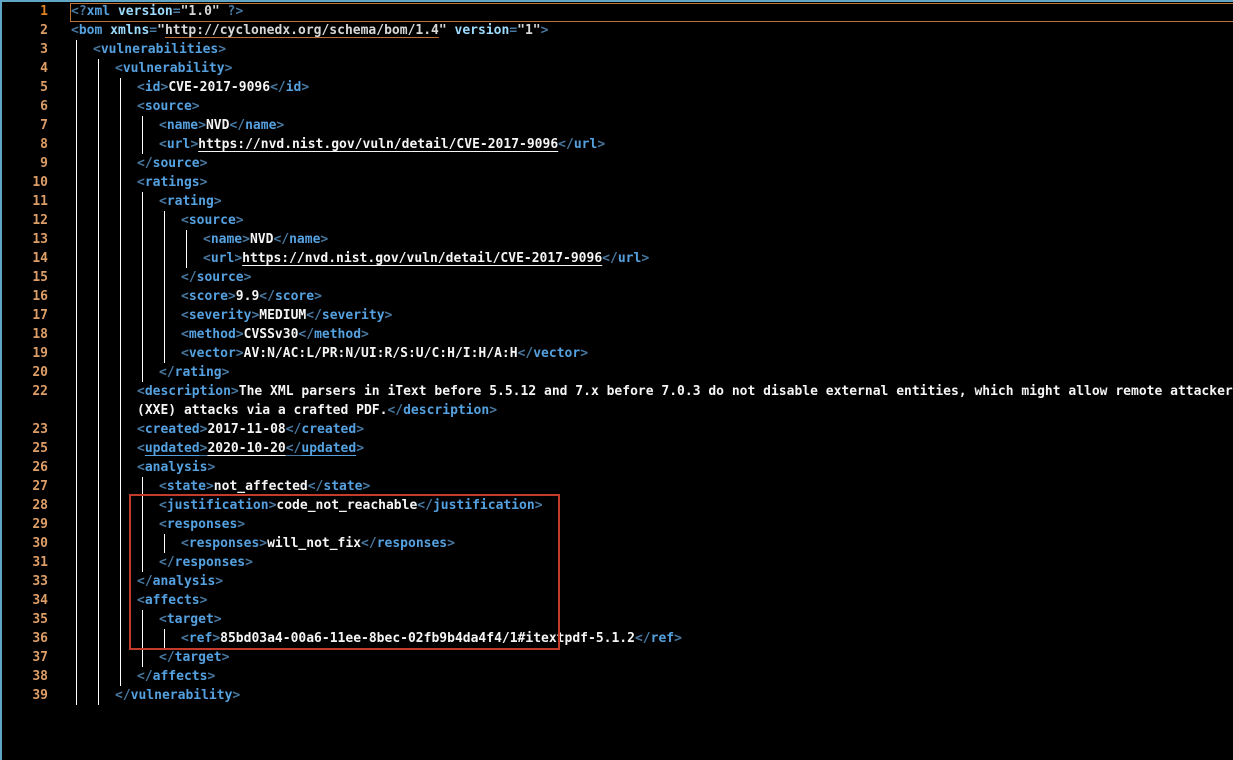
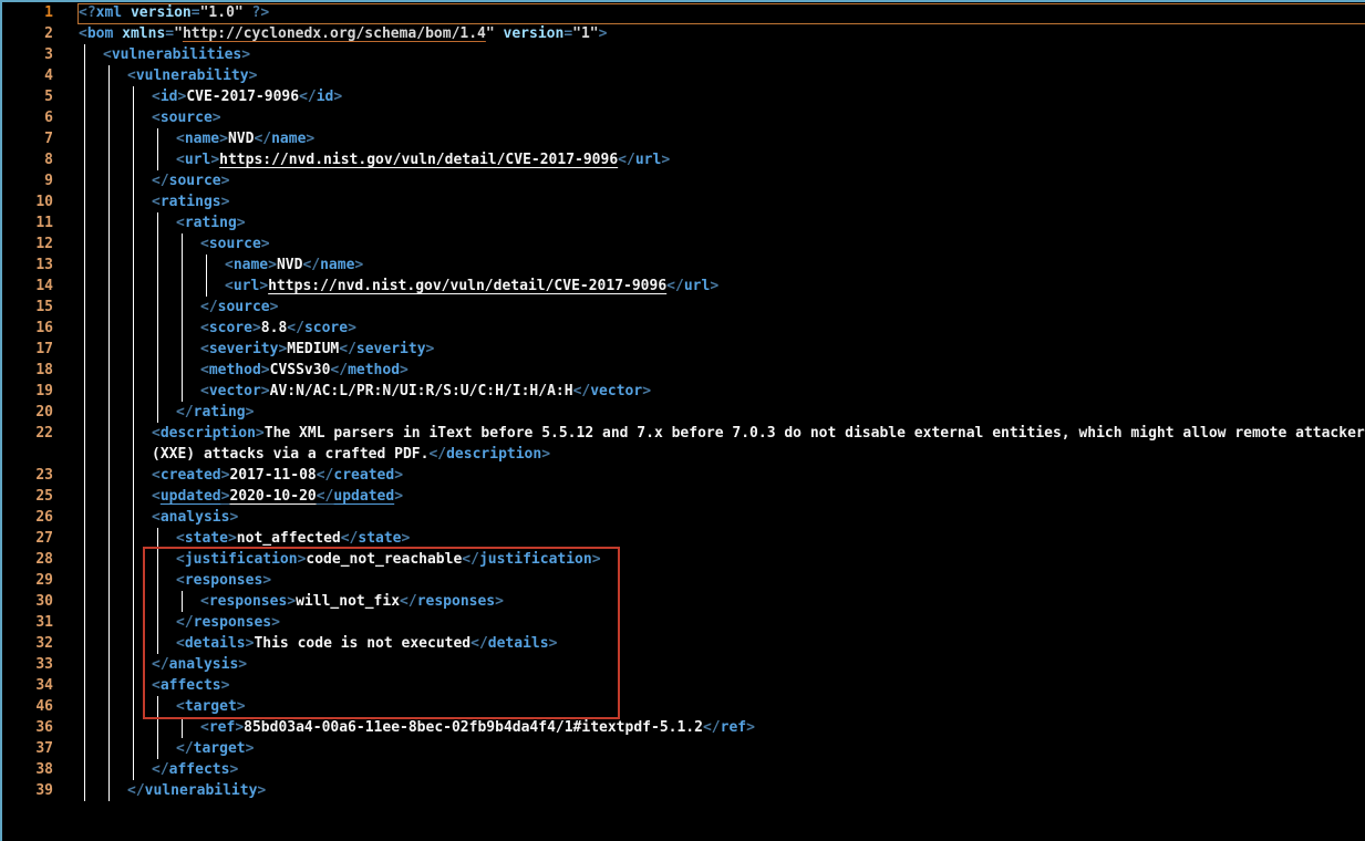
  1
  <?xml version="1.0" ?>
  2
  <bom xmlns="http://cyclonedx.org/schema/bom/1.4" version="1">
  3
  <vulnerabilities>
  4
  <vulnerability>
  5
  <id>CVE-2017-9096</id>
  6
  <source>
  7
  <name>NVD</name>
  8
  <url>https://nvd.nist.gov/vuln/detail/CVE-2017-9096</url>
  9
  </source>
  10
  <ratings>
  11
  <rating>
  12
  <source>
  13
  <name>NVD</name>
  14
  <url>https://nvd.nist.gov/vuln/detail/CVE-2017-9096</url>
  15
  </source>
  16
- <score>9.9</score>
+ <score>8.8</score>
  17
  <severity>MEDIUM</severity>
  18
  <method>CVSSv30</method>
  19
  <vector>AV:N/AC:L/PR:N/UI:R/S:U/C:H/I:H/A:H</vector>
  20
  </rating>
  22
  <description>The XML parsers in iText before 5.5.12 and 7.x before 7.0.3 do not disable external entities, which might allow remote attacker
  (XXE) attacks via a crafted PDF.</description>
  23
  <created>2017-11-08</created>
  25
  <updated>2020-10-20</updated>
  26
  <analysis>
  27
  <state>not_affected</state>
  28
  <justification>code_not_reachable</justification>
  29
  <responses>
  30
  <responses>will_not_fix</responses>
  31
  </responses>
+ 32
+ <details>This code is not executed</details>
  33
  </analysis>
  34
  <affects>
- 35
+ 46
  <target>
  36
  <ref>85bd03a4-00a6-11ee-8bec-02fb9b4da4f4/1#itextpdf-5.1.2</ref>
  37
  </target>
  38
  </affects>
  39
  </vulnerability>
